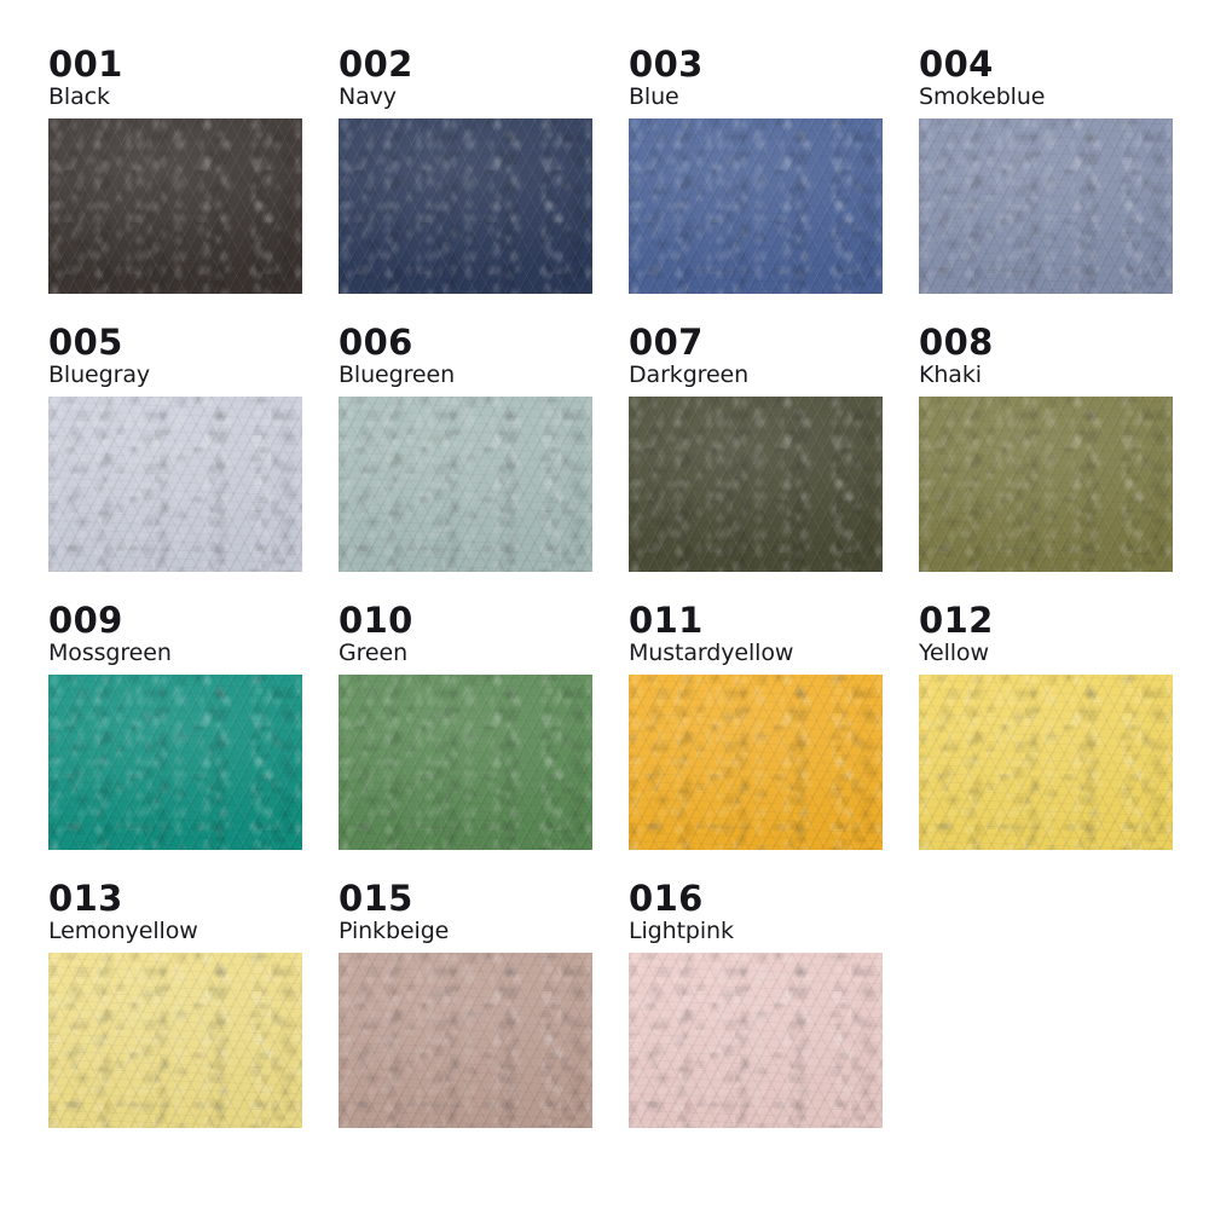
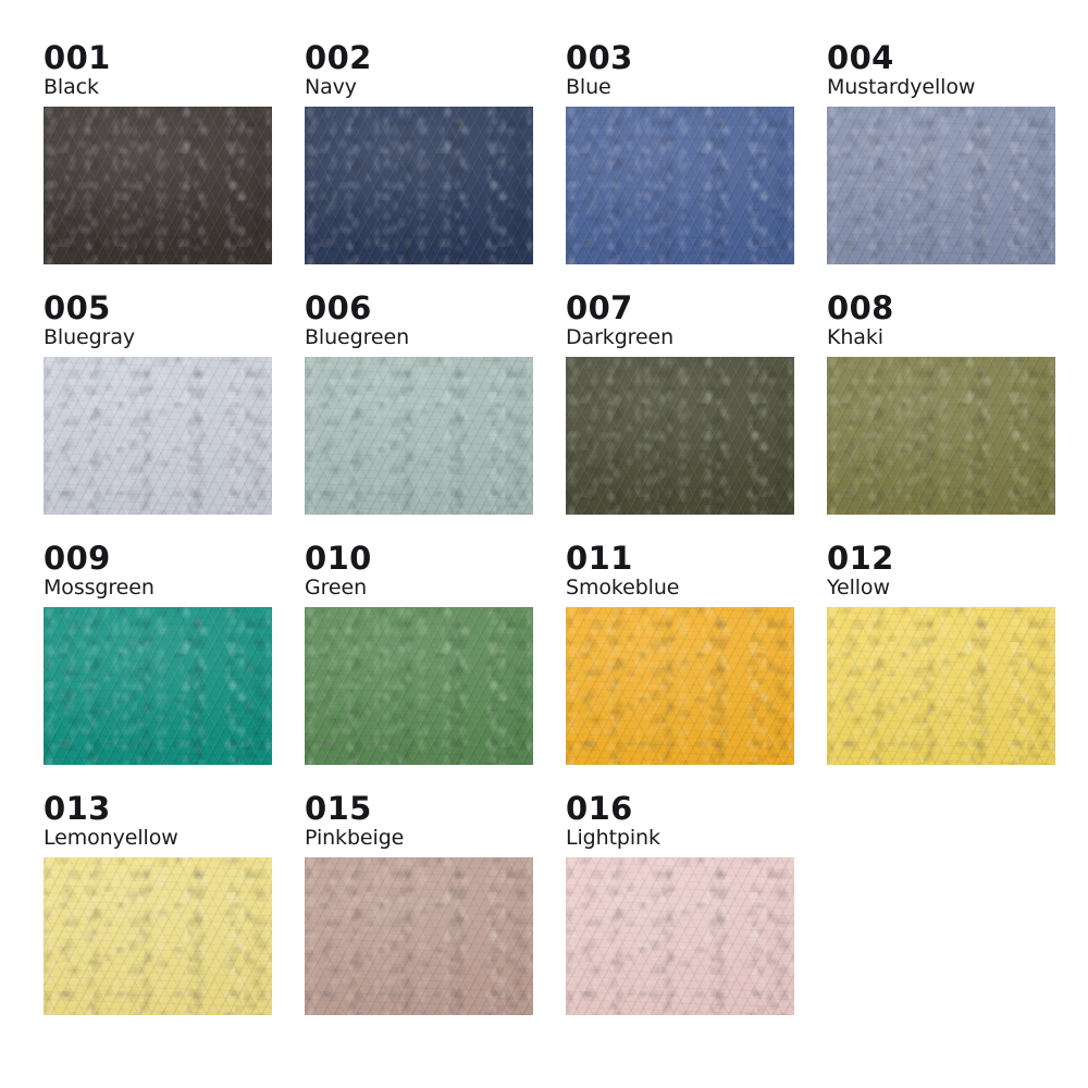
  001
  Black
  002
  Navy
  003
  Blue
  004
- Smokeblue
+ Mustardyellow
  005
  Bluegray
  006
  Bluegreen
  007
  Darkgreen
  008
  Khaki
  009
  Mossgreen
  010
  Green
  011
- Mustardyellow
+ Smokeblue
  012
  Yellow
  013
  Lemonyellow
  015
  Pinkbeige
  016
  Lightpink
